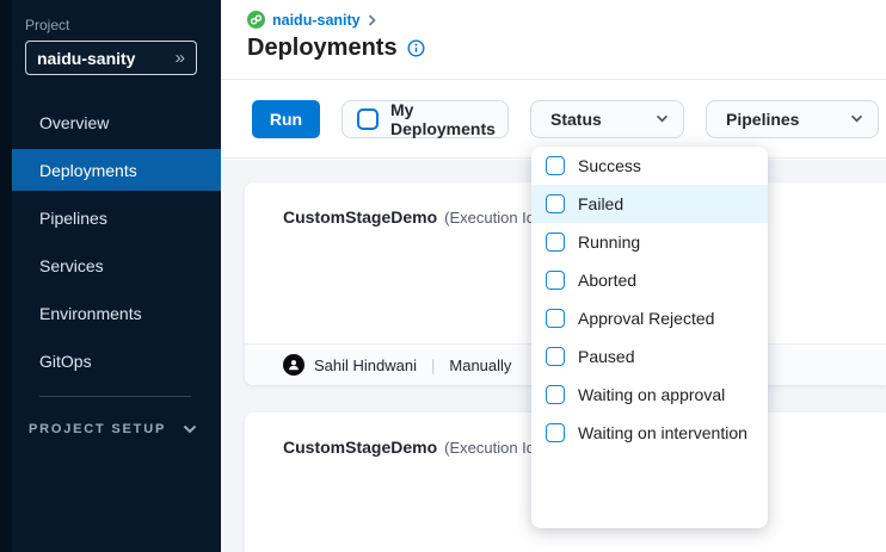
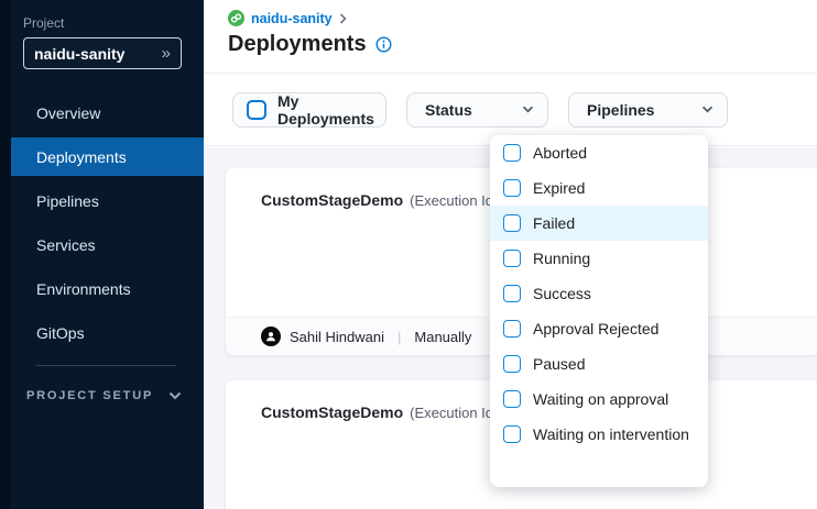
  Project
  naidu-sanity
  »
  Overview
  Deployments
  Pipelines
  Services
  Environments
  GitOps
  PROJECT SETUP
  naidu-sanity
  Deployments
- Run
  My Deployments
  Status
  Pipelines
  CustomStageDemo
  (Execution I
  Sahil Hindwani
  |
  Manually
  CustomStageDemo
  (Execution I
- Success
+ Aborted
+ Expired
  Failed
  Running
- Aborted
+ Success
  Approval Rejected
  Paused
  Waiting on approval
  Waiting on intervention
